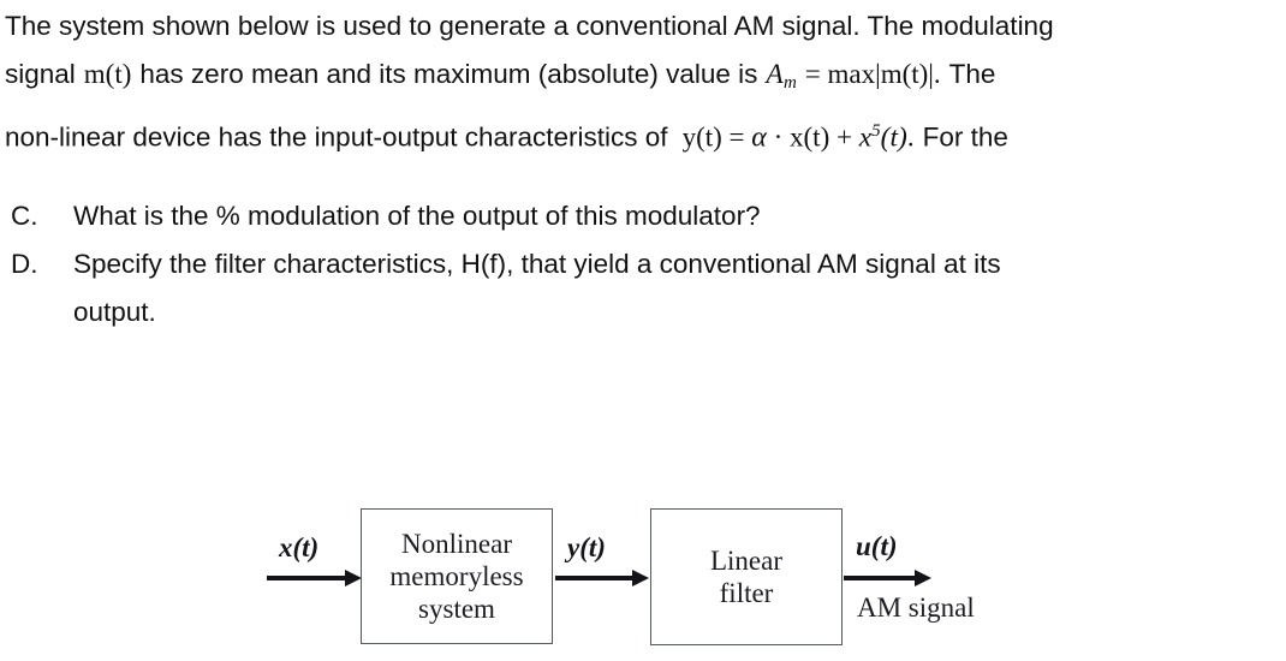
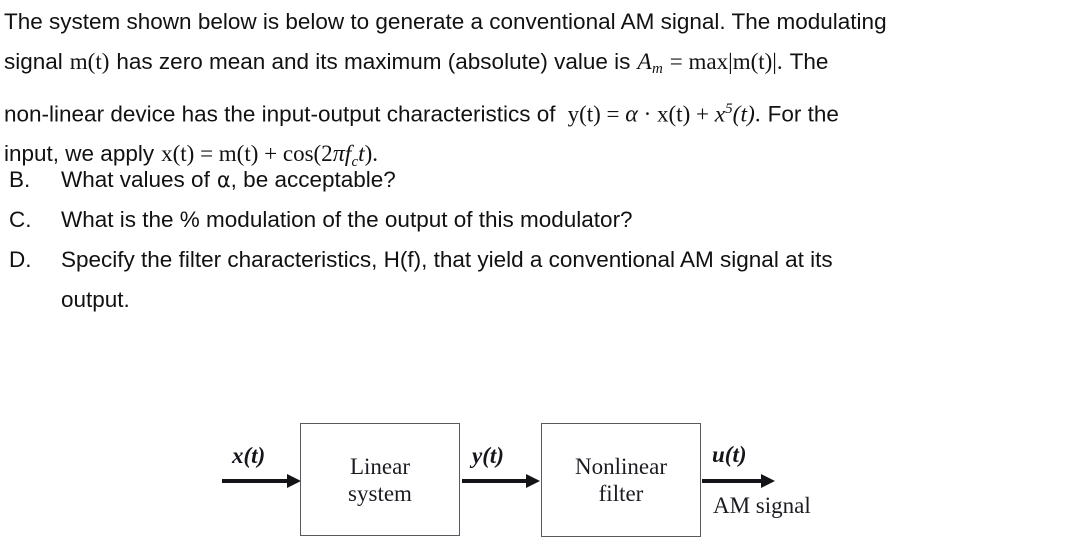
- The system shown below is used to generate a conventional AM signal. The modulating
+ The system shown below is below to generate a conventional AM signal. The modulating
  signal m(t) has zero mean and its maximum (absolute) value is Am = max|m(t)|. The
  non-linear device has the input-output characteristics of y(t) = α · x(t) + x5(t). For the
+ input, we apply x(t) = m(t) + cos(2πfct).
+ B.
+ What values of α, be acceptable?
  C.
  What is the % modulation of the output of this modulator?
  D.
  Specify the filter characteristics, H(f), that yield a conventional AM signal at its
  output.
  x(t)
- Nonlinear
+ Linear
- memoryless
  system
  y(t)
- Linear
+ Nonlinear
  filter
  u(t)
  AM signal
